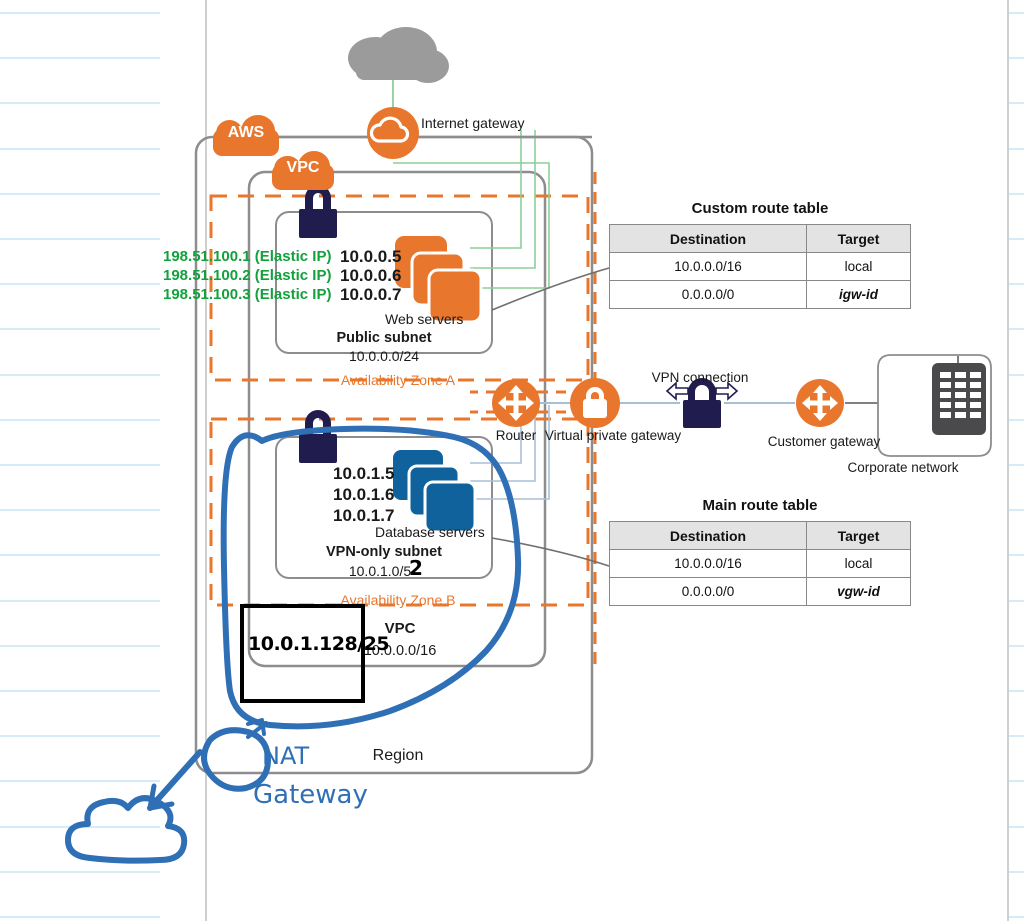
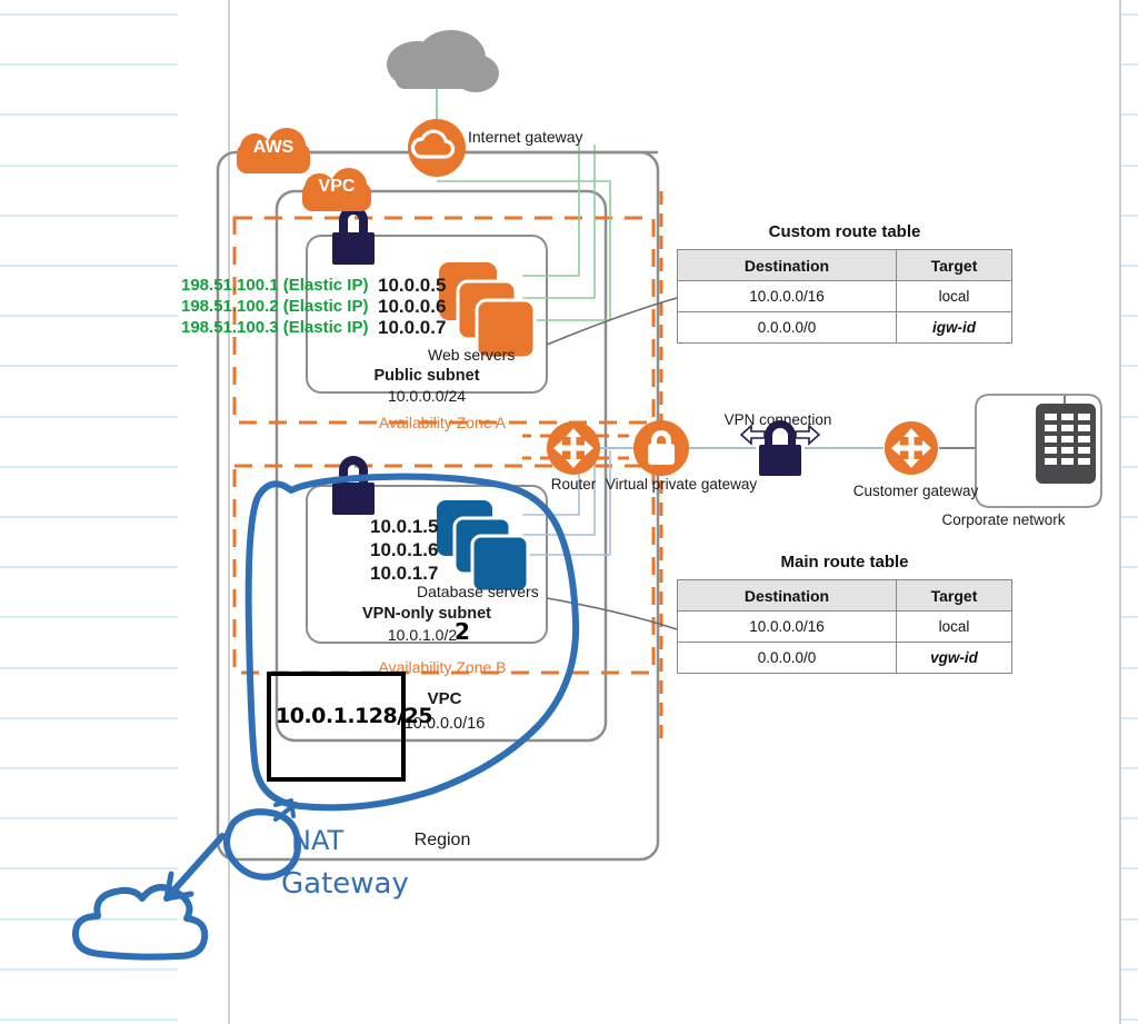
  AWS
  VPC
  Internet gateway
  198.51.100.1 (Elastic IP)
  198.51.100.2 (Elastic IP)
  198.51.100.3 (Elastic IP)
  10.0.0.5
  10.0.0.6
  10.0.0.7
  Web servers
  Public subnet
  10.0.0.0/24
  Availability Zone A
  10.0.1.5
  10.0.1.6
  10.0.1.7
  Database servers
  VPN-only subnet
- 10.0.1.0/5
+ 10.0.1.0/2
  2
  Availability Zone B
  VPC
  10.0.0.0/16
  Region
  Router
  Virtual private gateway
  VPN connection
  Customer gateway
  Corporate network
  Custom route table
  Destination	Target
  10.0.0.0/16	local
  0.0.0.0/0	igw-id
  Main route table
  Destination	Target
  10.0.0.0/16	local
  0.0.0.0/0	vgw-id
  10.0.1.128/25
  NAT
  Gateway
